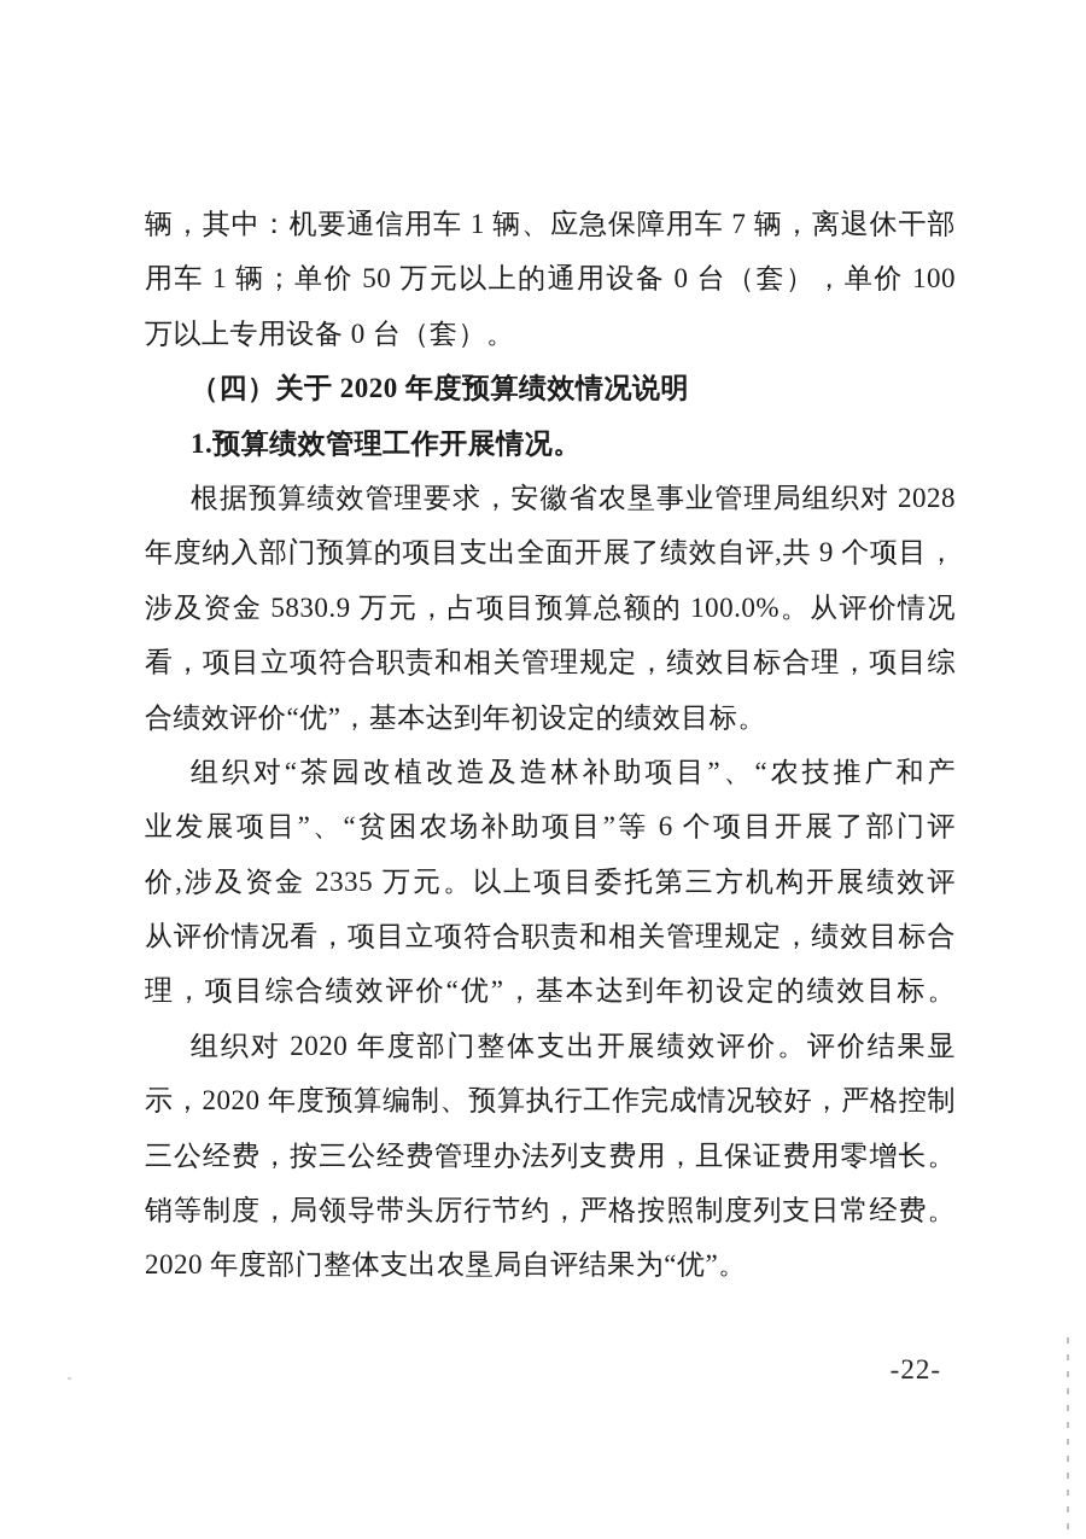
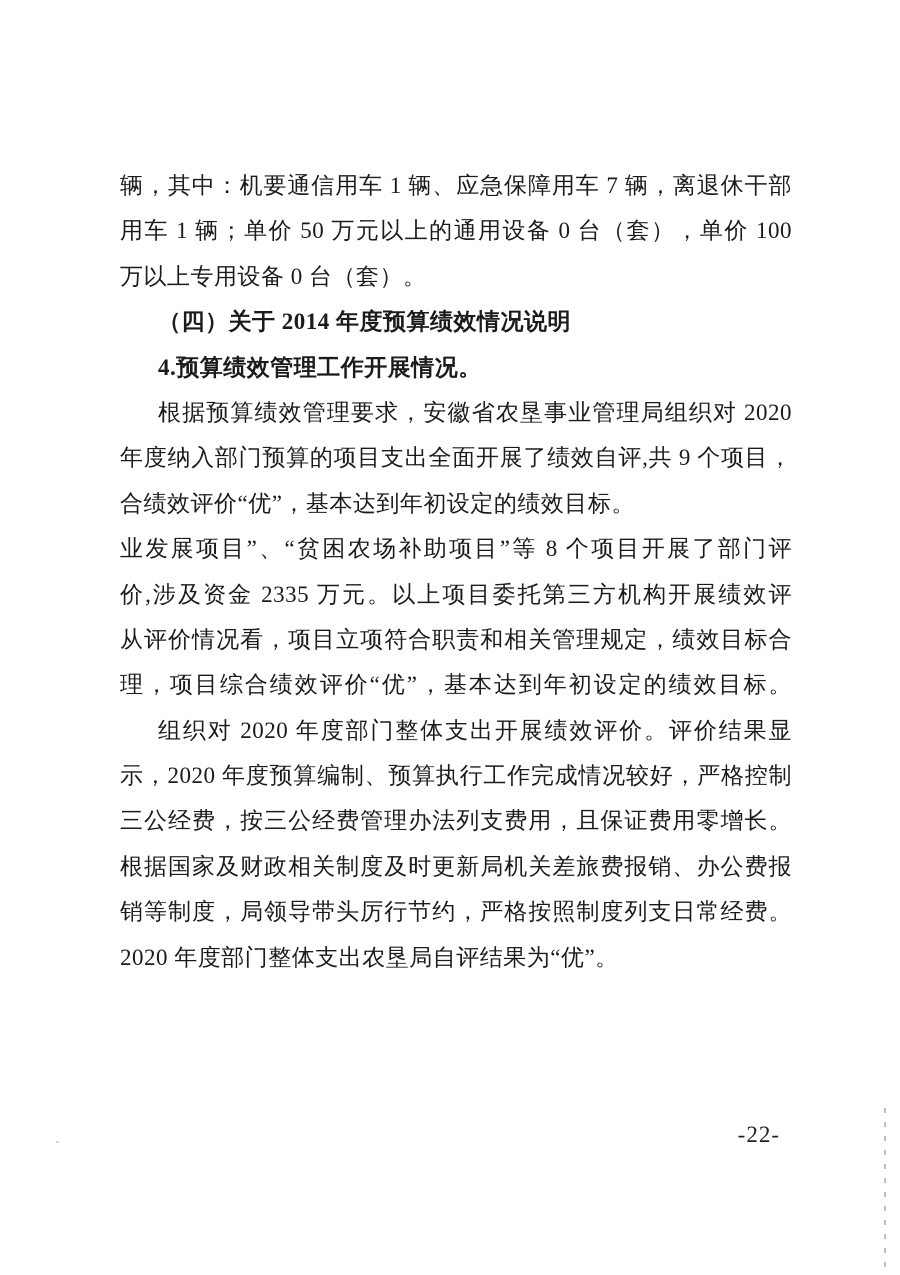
  辆，其中：机要通信用车 1 辆、应急保障用车 7 辆，离退休干部
  用车 1 辆；单价 50 万元以上的通用设备 0 台（套），单价 100
  万以上专用设备 0 台（套）。
- （四）关于 2020 年度预算绩效情况说明
+ （四）关于 2014 年度预算绩效情况说明
- 1.预算绩效管理工作开展情况。
+ 4.预算绩效管理工作开展情况。
- 根据预算绩效管理要求，安徽省农垦事业管理局组织对 2028
+ 根据预算绩效管理要求，安徽省农垦事业管理局组织对 2020
  年度纳入部门预算的项目支出全面开展了绩效自评,共 9 个项目，
- 涉及资金 5830.9 万元，占项目预算总额的 100.0%。从评价情况
- 看，项目立项符合职责和相关管理规定，绩效目标合理，项目综
  合绩效评价“优”，基本达到年初设定的绩效目标。
- 组织对“茶园改植改造及造林补助项目”、“农技推广和产
- 业发展项目”、“贫困农场补助项目”等 6 个项目开展了部门评
+ 业发展项目”、“贫困农场补助项目”等 8 个项目开展了部门评
  价,涉及资金 2335 万元。以上项目委托第三方机构开展绩效评
  从评价情况看，项目立项符合职责和相关管理规定，绩效目标合
  理，项目综合绩效评价“优”，基本达到年初设定的绩效目标。
  组织对 2020 年度部门整体支出开展绩效评价。评价结果显
  示，2020 年度预算编制、预算执行工作完成情况较好，严格控制
  三公经费，按三公经费管理办法列支费用，且保证费用零增长。
+ 根据国家及财政相关制度及时更新局机关差旅费报销、办公费报
  销等制度，局领导带头厉行节约，严格按照制度列支日常经费。
  2020 年度部门整体支出农垦局自评结果为“优”。
  -22-
